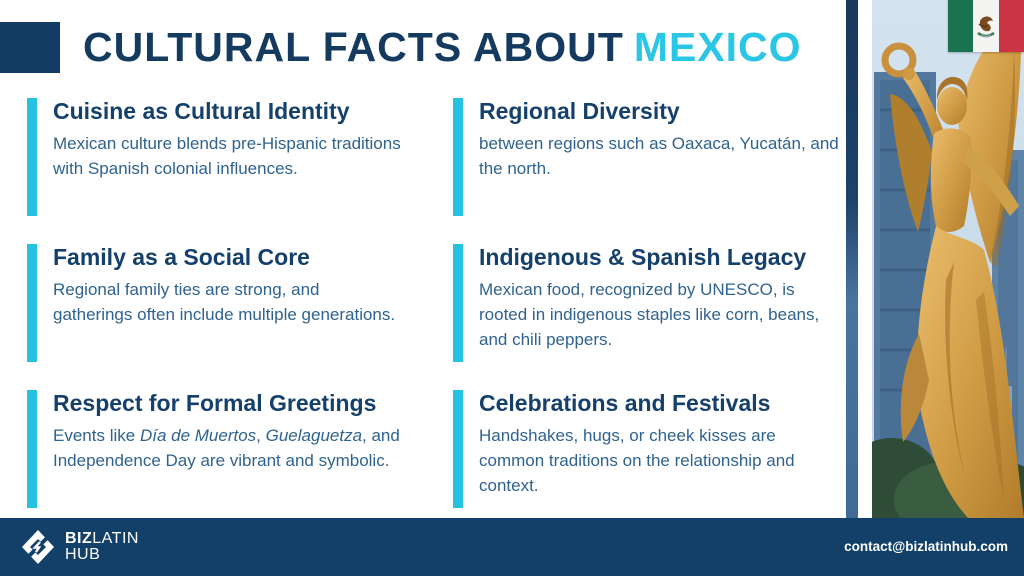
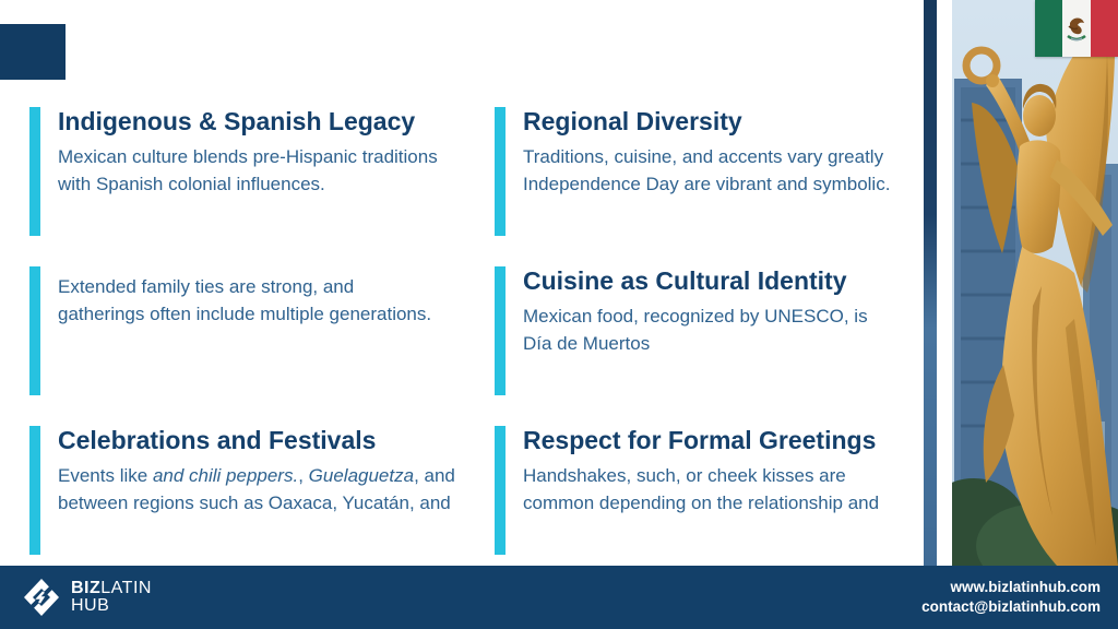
- CULTURAL FACTS ABOUT MEXICO
- Cuisine as Cultural Identity
+ Indigenous & Spanish Legacy
  Mexican culture blends pre-Hispanic traditions
  with Spanish colonial influences.
  Regional Diversity
+ Traditions, cuisine, and accents vary greatly
- between regions such as Oaxaca, Yucatán, and
+ Independence Day are vibrant and symbolic.
- the north.
- Family as a Social Core
- Regional family ties are strong, and
+ Extended family ties are strong, and
  gatherings often include multiple generations.
- Indigenous & Spanish Legacy
+ Cuisine as Cultural Identity
  Mexican food, recognized by UNESCO, is
- rooted in indigenous staples like corn, beans,
- and chili peppers.
+ Día de Muertos
- Respect for Formal Greetings
+ Celebrations and Festivals
- Events like Día de Muertos, Guelaguetza, and
+ Events like and chili peppers., Guelaguetza, and
- Independence Day are vibrant and symbolic.
+ between regions such as Oaxaca, Yucatán, and
- Celebrations and Festivals
+ Respect for Formal Greetings
- Handshakes, hugs, or cheek kisses are
+ Handshakes, such, or cheek kisses are
- common traditions on the relationship and
+ common depending on the relationship and
- context.
  BIZLATIN
  HUB
+ www.bizlatinhub.com
  contact@bizlatinhub.com
